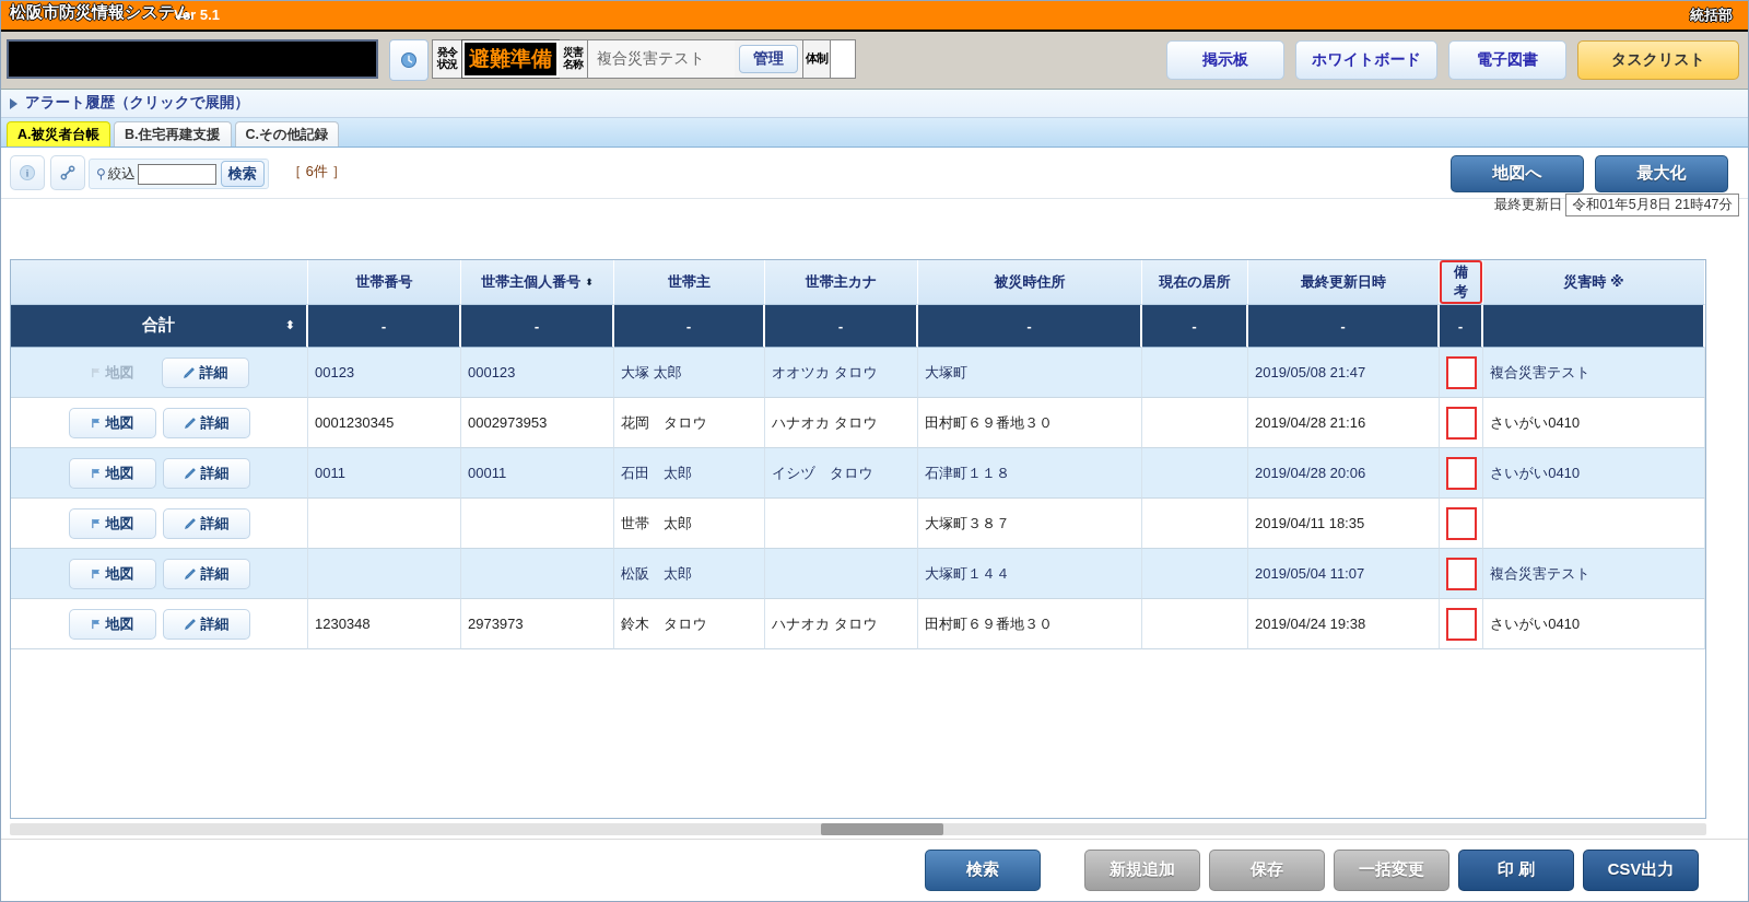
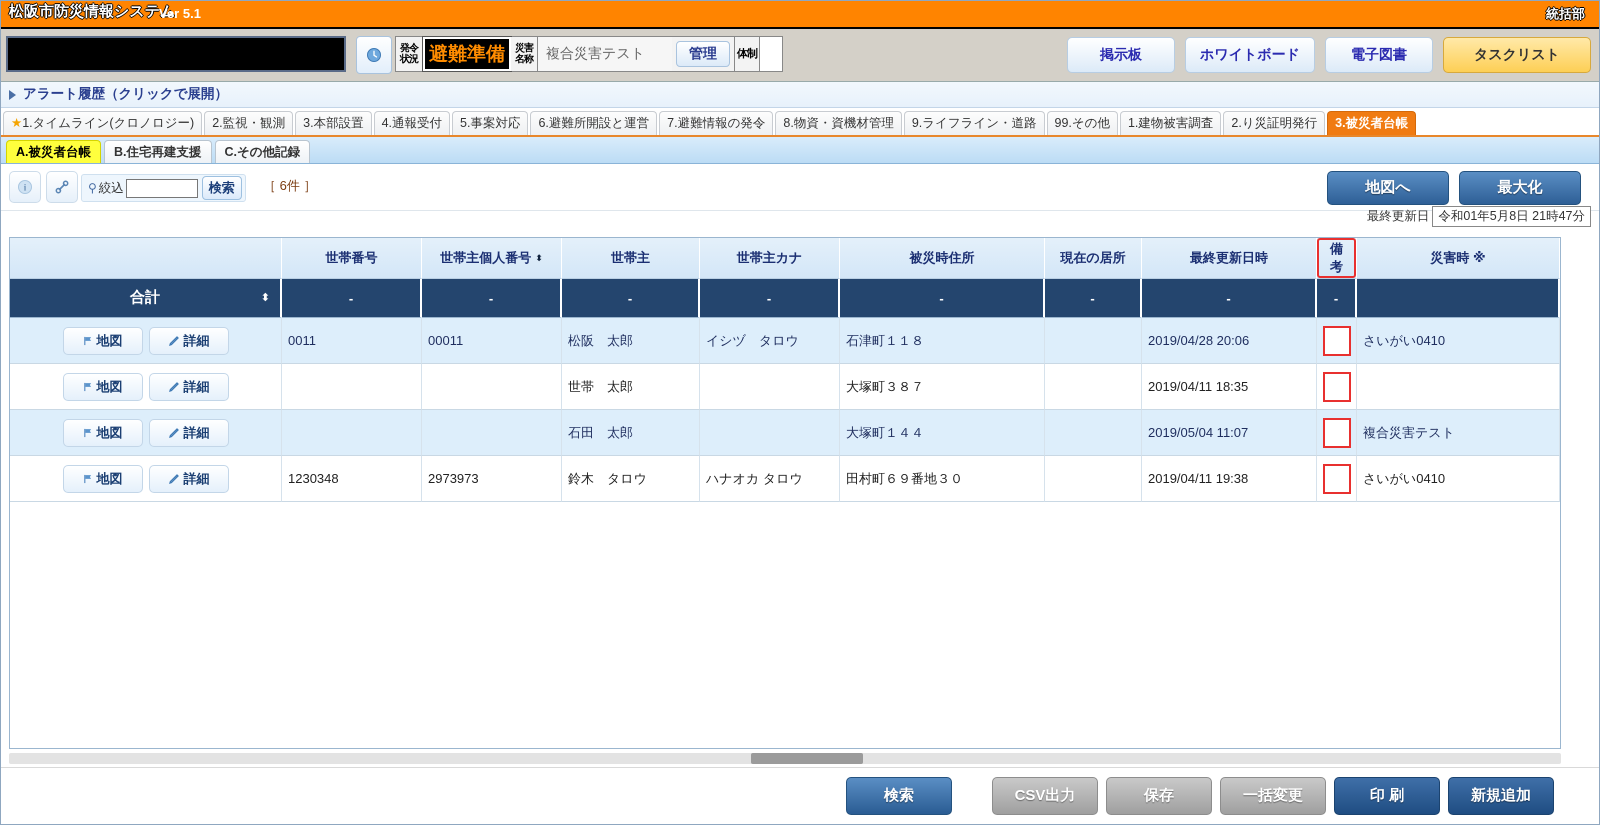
  松阪市防災情報システム
  Ver 5.1
  統括部
  発令
  状況
  避難準備
  災害
  名称
  複合災害テスト
  管理
  体制
  掲示板
  ホワイトボード
  電子図書
  タスクリスト
  アラート履歴（クリックで展開）
+ ★1.タイムライン(クロノロジー)
+ 2.監視・観測
+ 3.本部設置
+ 4.通報受付
+ 5.事案対応
+ 6.避難所開設と運営
+ 7.避難情報の発令
+ 8.物資・資機材管理
+ 9.ライフライン・道路
+ 99.その他
+ 1.建物被害調査
+ 2.り災証明発行
+ 3.被災者台帳
  A.被災者台帳
  B.住宅再建支援
  C.その他記録
  i
  ⚲
  絞込
  検索
  ［ 6件 ］
  地図へ
  最大化
  最終更新日
  令和01年5月8日 21時47分
  	世帯番号	世帯主個人番号 ⬍	世帯主	世帯主カナ	被災時住所	現在の居所	最終更新日時	備考	災害時 ※
  合計 ⬍	-	-	-	-	-	-	-	-
- 地図 詳細	00123	000123	大塚 太郎	オオツカ タロウ	大塚町		2019/05/08 21:47		複合災害テスト
- 地図 詳細	0001230345	0002973953	花岡 タロウ	ハナオカ タロウ	田村町６９番地３０		2019/04/28 21:16		さいがい0410
- 地図 詳細	0011	00011	石田 太郎	イシヅ タロウ	石津町１１８		2019/04/28 20:06		さいがい0410
+ 地図 詳細	0011	00011	松阪 太郎	イシヅ タロウ	石津町１１８		2019/04/28 20:06		さいがい0410
  地図 詳細			世帯 太郎		大塚町３８７		2019/04/11 18:35
- 地図 詳細			松阪 太郎		大塚町１４４		2019/05/04 11:07		複合災害テスト
+ 地図 詳細			石田 太郎		大塚町１４４		2019/05/04 11:07		複合災害テスト
- 地図 詳細	1230348	2973973	鈴木 タロウ	ハナオカ タロウ	田村町６９番地３０		2019/04/24 19:38		さいがい0410
+ 地図 詳細	1230348	2973973	鈴木 タロウ	ハナオカ タロウ	田村町６９番地３０		2019/04/11 19:38		さいがい0410
  検索
- 新規追加
+ CSV出力
  保存
  一括変更
  印 刷
- CSV出力
+ 新規追加
